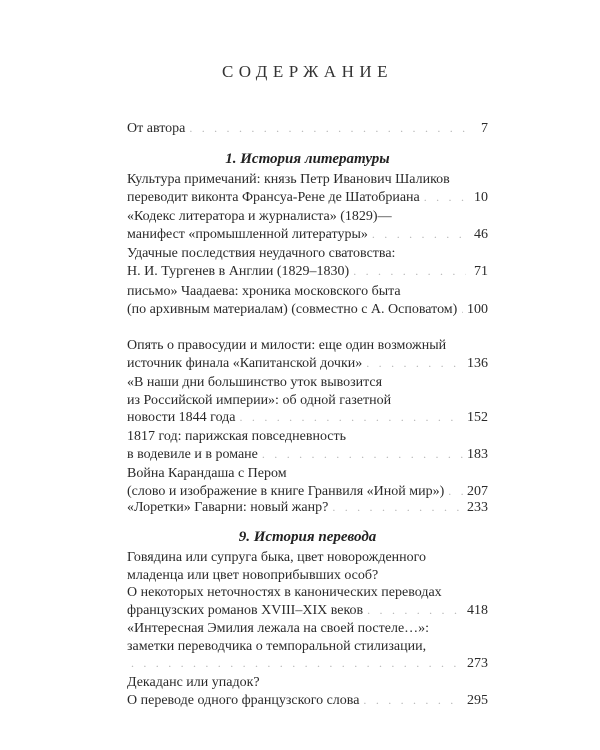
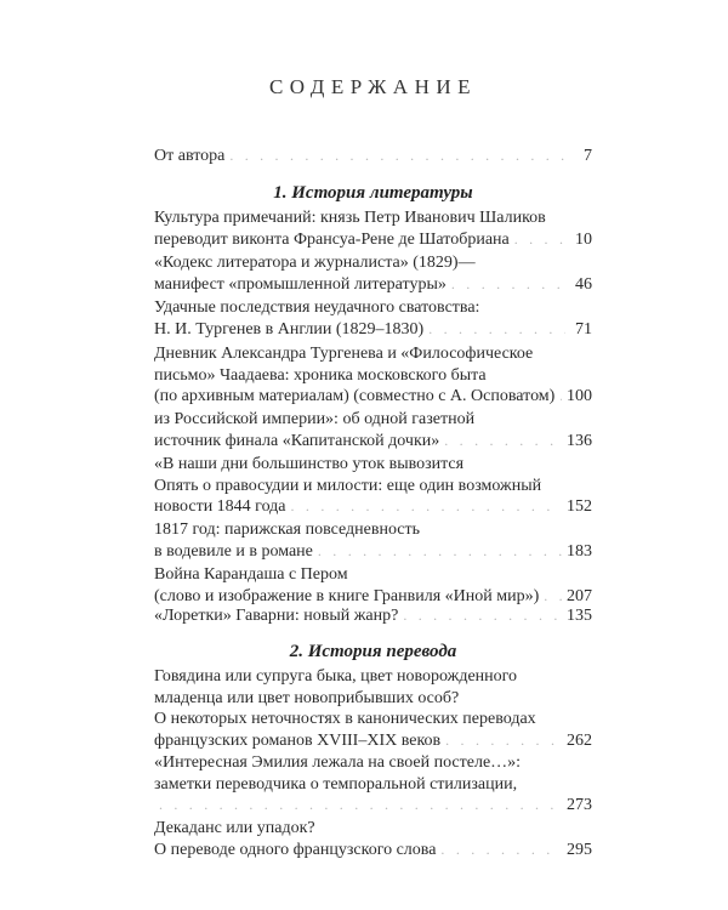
  СОДЕРЖАНИЕ
  От автора
  7
  1. История литературы
  Культура примечаний: князь Петр Иванович Шаликов
  переводит виконта Франсуа-Рене де Шатобриана
  10
  «Кодекс литератора и журналиста» (1829)—
  манифест «промышленной литературы»
  46
  Удачные последствия неудачного сватовства:
  Н. И. Тургенев в Англии (1829–1830)
  71
+ Дневник Александра Тургенева и «Философическое
  письмо» Чаадаева: хроника московского быта
  (по архивным материалам) (совместно с А. Осповатом)
  100
- Опять о правосудии и милости: еще один возможный
+ из Российской империи»: об одной газетной
  источник финала «Капитанской дочки»
  136
  «В наши дни большинство уток вывозится
- из Российской империи»: об одной газетной
+ Опять о правосудии и милости: еще один возможный
  новости 1844 года
  152
  1817 год: парижская повседневность
  в водевиле и в романе
  183
  Война Карандаша с Пером
  (слово и изображение в книге Гранвиля «Иной мир»)
  207
  «Лоретки» Гаварни: новый жанр?
- 233
+ 135
- 9. История перевода
+ 2. История перевода
  Говядина или супруга быка, цвет новорожденного
  младенца или цвет новоприбывших особ?
  О некоторых неточностях в канонических переводах
  французских романов XVIII–XIX веков
- 418
+ 262
  «Интересная Эмилия лежала на своей постеле…»:
  заметки переводчика о темпоральной стилизации,
  273
  Декаданс или упадок?
  О переводе одного французского слова
  295
